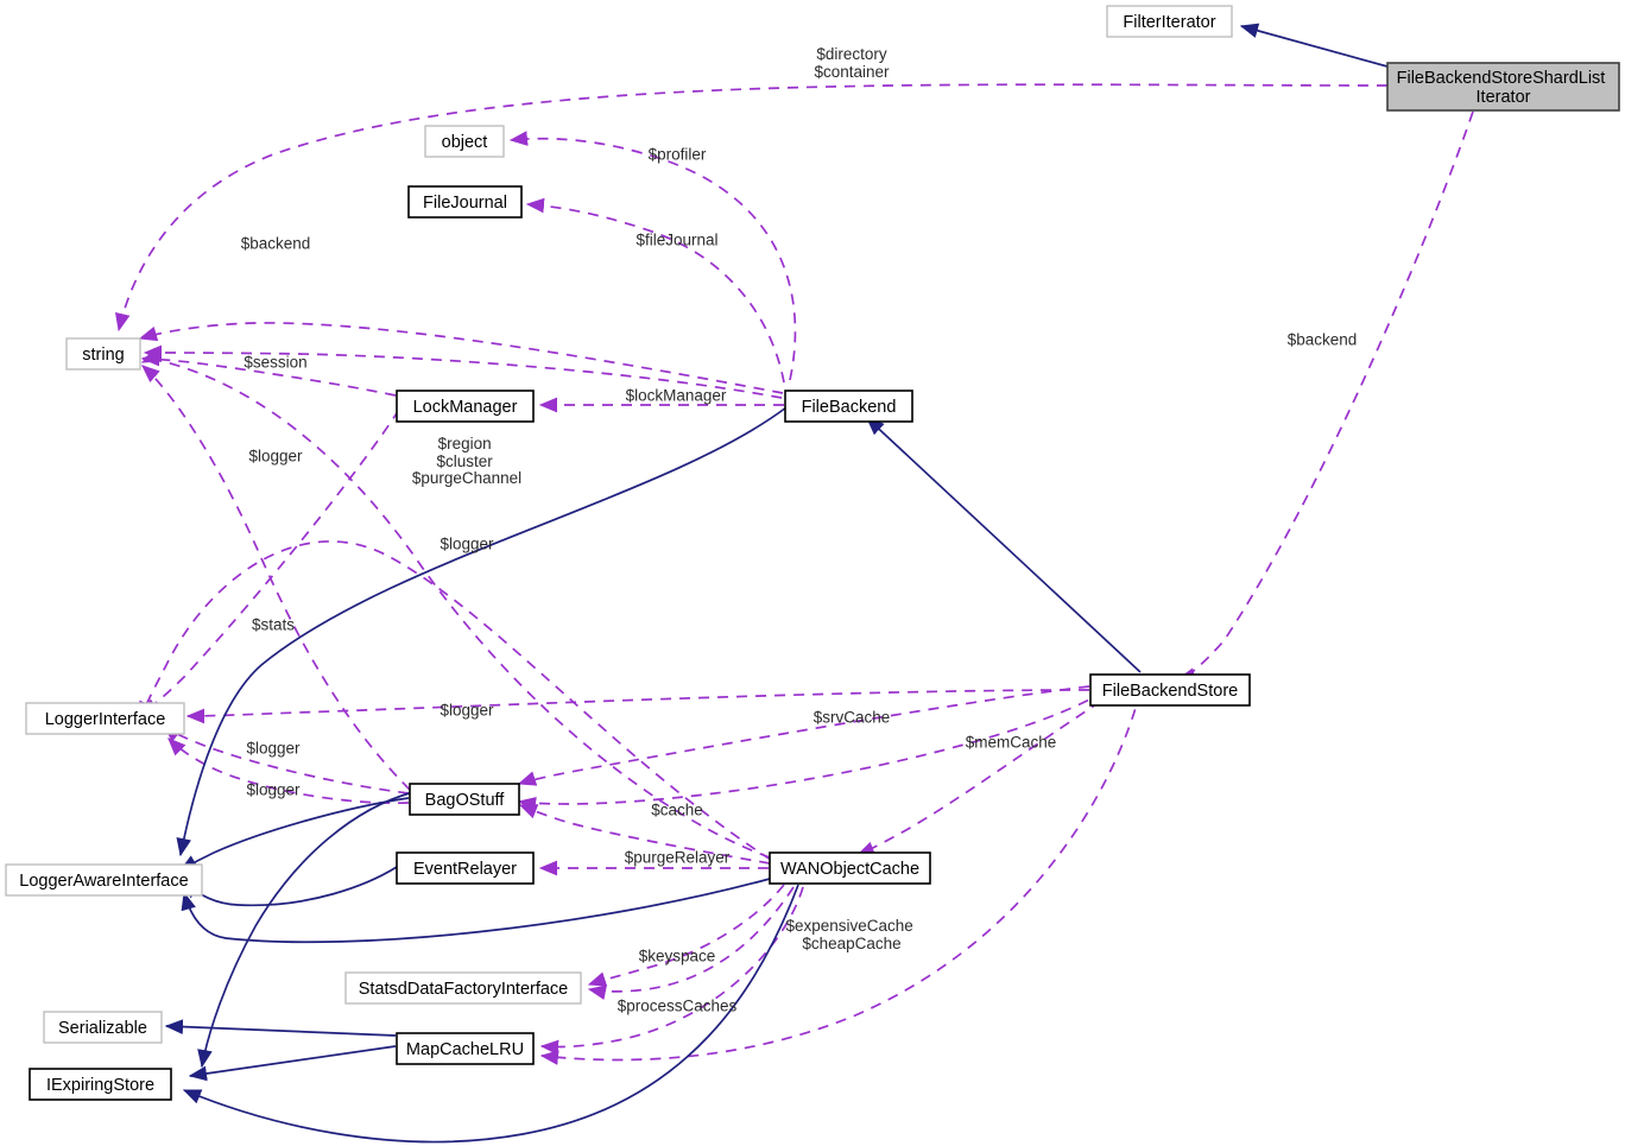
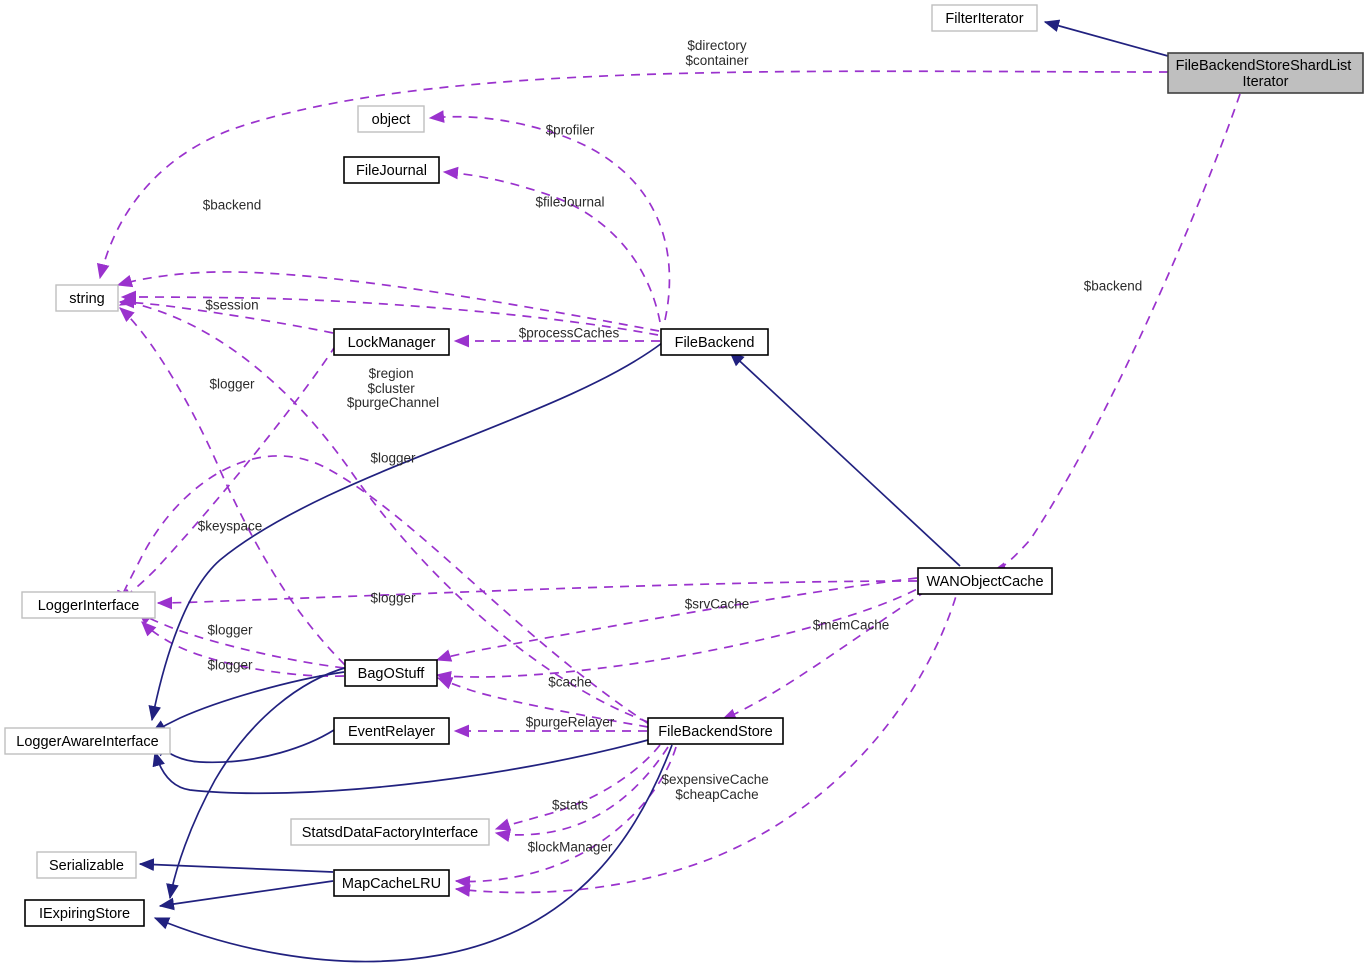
  $directory $container
  $profiler
  $fileJournal
  $backend
  $session
- $lockManager
+ $processCaches
  $logger
  $region $cluster $purgeChannel
  $logger
- $stats
+ $keyspace
  $logger
  $srvCache
  $memCache
  $logger
  $logger
  $cache
  $purgeRelayer
  $expensiveCache $cheapCache
- $keyspace
+ $stats
- $processCaches
+ $lockManager
  $backend
  FilterIterator
  FileBackendStoreShardList Iterator
  object
  FileJournal
  string
  LockManager
  FileBackend
- FileBackendStore
+ WANObjectCache
  LoggerInterface
  BagOStuff
  LoggerAwareInterface
  EventRelayer
- WANObjectCache
+ FileBackendStore
  StatsdDataFactoryInterface
  Serializable
  MapCacheLRU
  IExpiringStore
